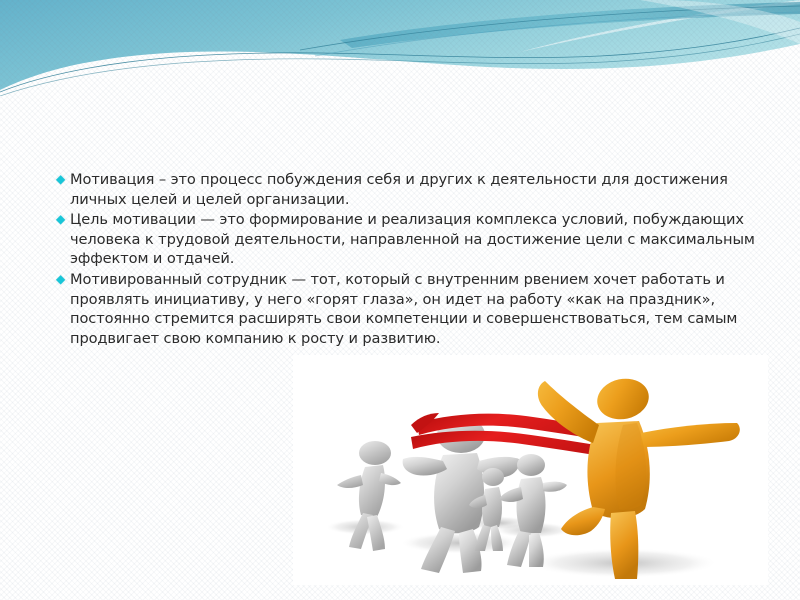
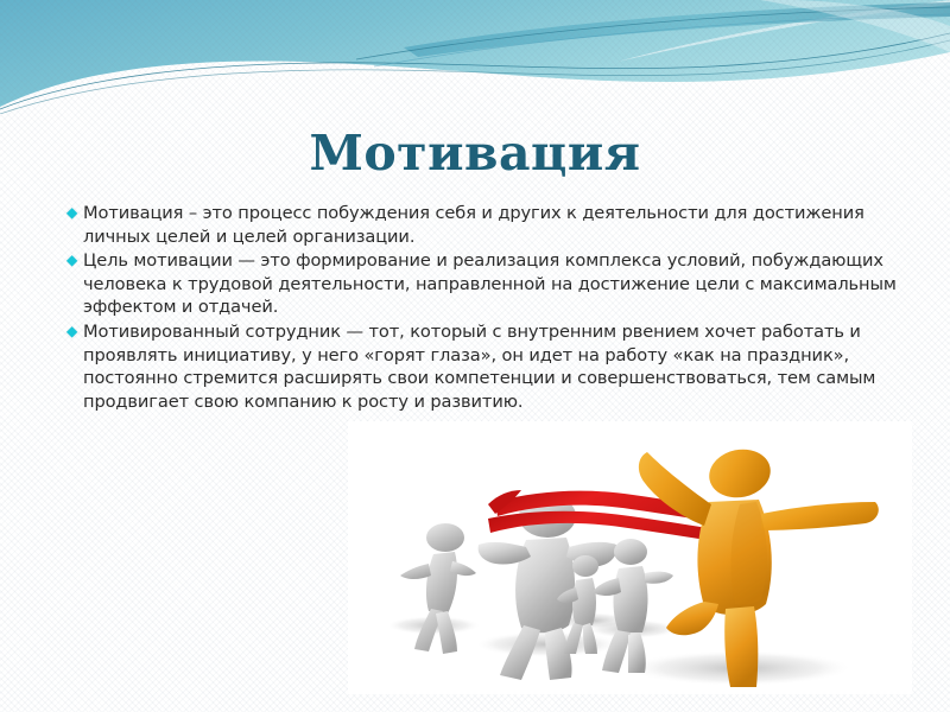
+ Мотивация
  ◆
  Мотивация – это процесс побуждения себя и других к деятельности для достижения личных целей и целей организации.
  ◆
  Цель мотивации — это формирование и реализация комплекса условий, побуждающих человека к трудовой деятельности, направленной на достижение цели с максимальным эффектом и отдачей.
  ◆
  Мотивированный сотрудник — тот, который с внутренним рвением хочет работать и проявлять инициативу, у него «горят глаза», он идет на работу «как на праздник», постоянно стремится расширять свои компетенции и совершенствоваться, тем самым продвигает свою компанию к росту и развитию.
